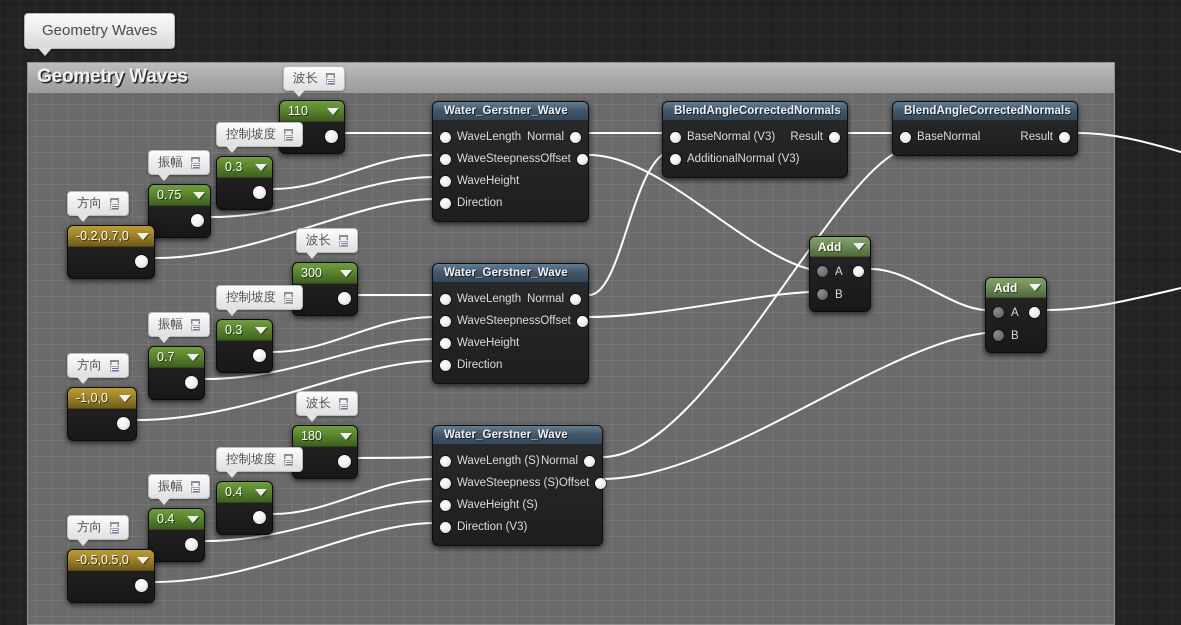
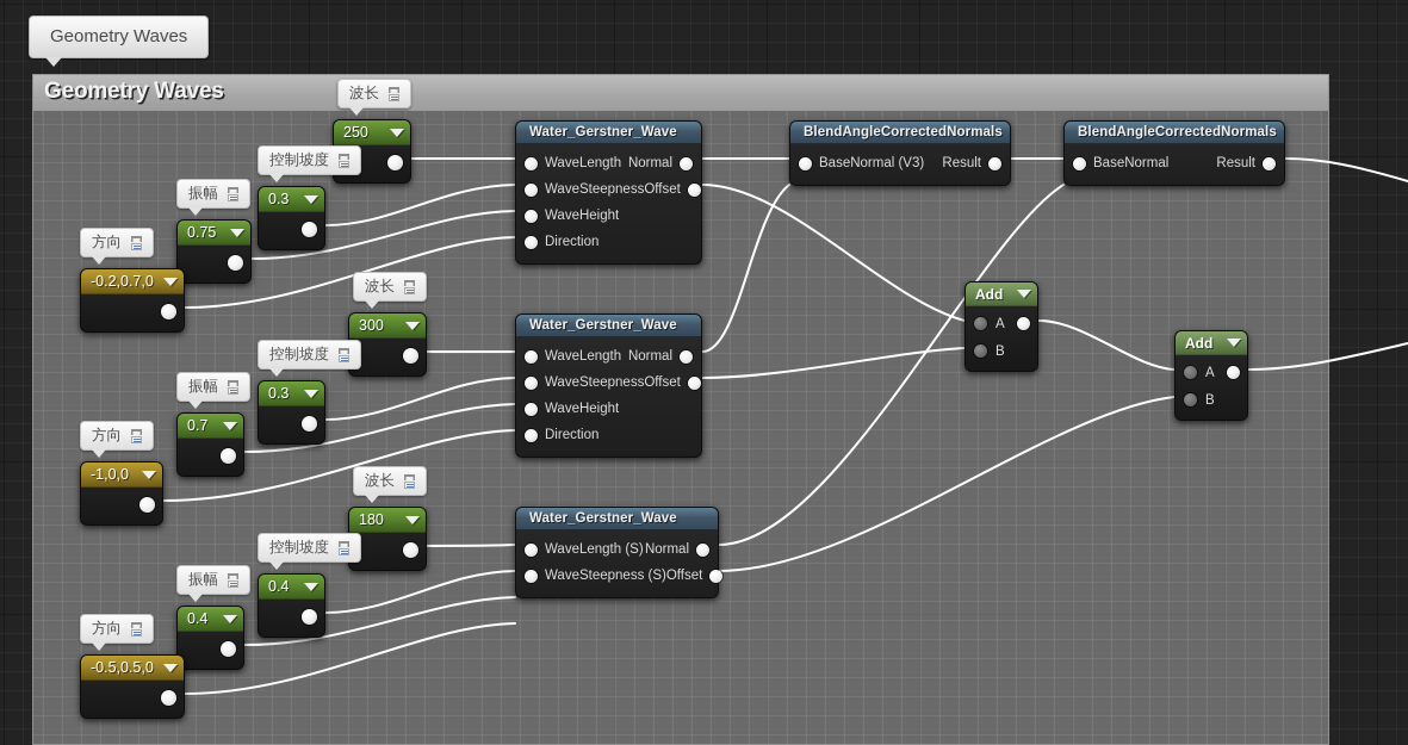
  Geometry Waves
  Geometry Waves
  波长
  控制坡度
  振幅
  方向
  波长
  控制坡度
  振幅
  方向
  波长
  控制坡度
  振幅
  方向
- 110
+ 250
  0.3
  0.75
  -0.2,0.7,0
  300
  0.3
  0.7
  -1,0,0
  180
  0.4
  0.4
  -0.5,0.5,0
  Water_Gerstner_Wave
  WaveLength
  Normal
  WaveSteepness
  Offset
  WaveHeight
  Direction
  Water_Gerstner_Wave
  WaveLength
  Normal
  WaveSteepness
  Offset
  WaveHeight
  Direction
  Water_Gerstner_Wave
  WaveLength (S)
  Normal
  WaveSteepness (S)
  Offset
- WaveHeight (S)
- Direction (V3)
  BlendAngleCorrectedNormals
  BaseNormal (V3)
  Result
- AdditionalNormal (V3)
  BlendAngleCorrectedNormals
  BaseNormal
  Result
  Add
  A
  B
  Add
  A
  B
